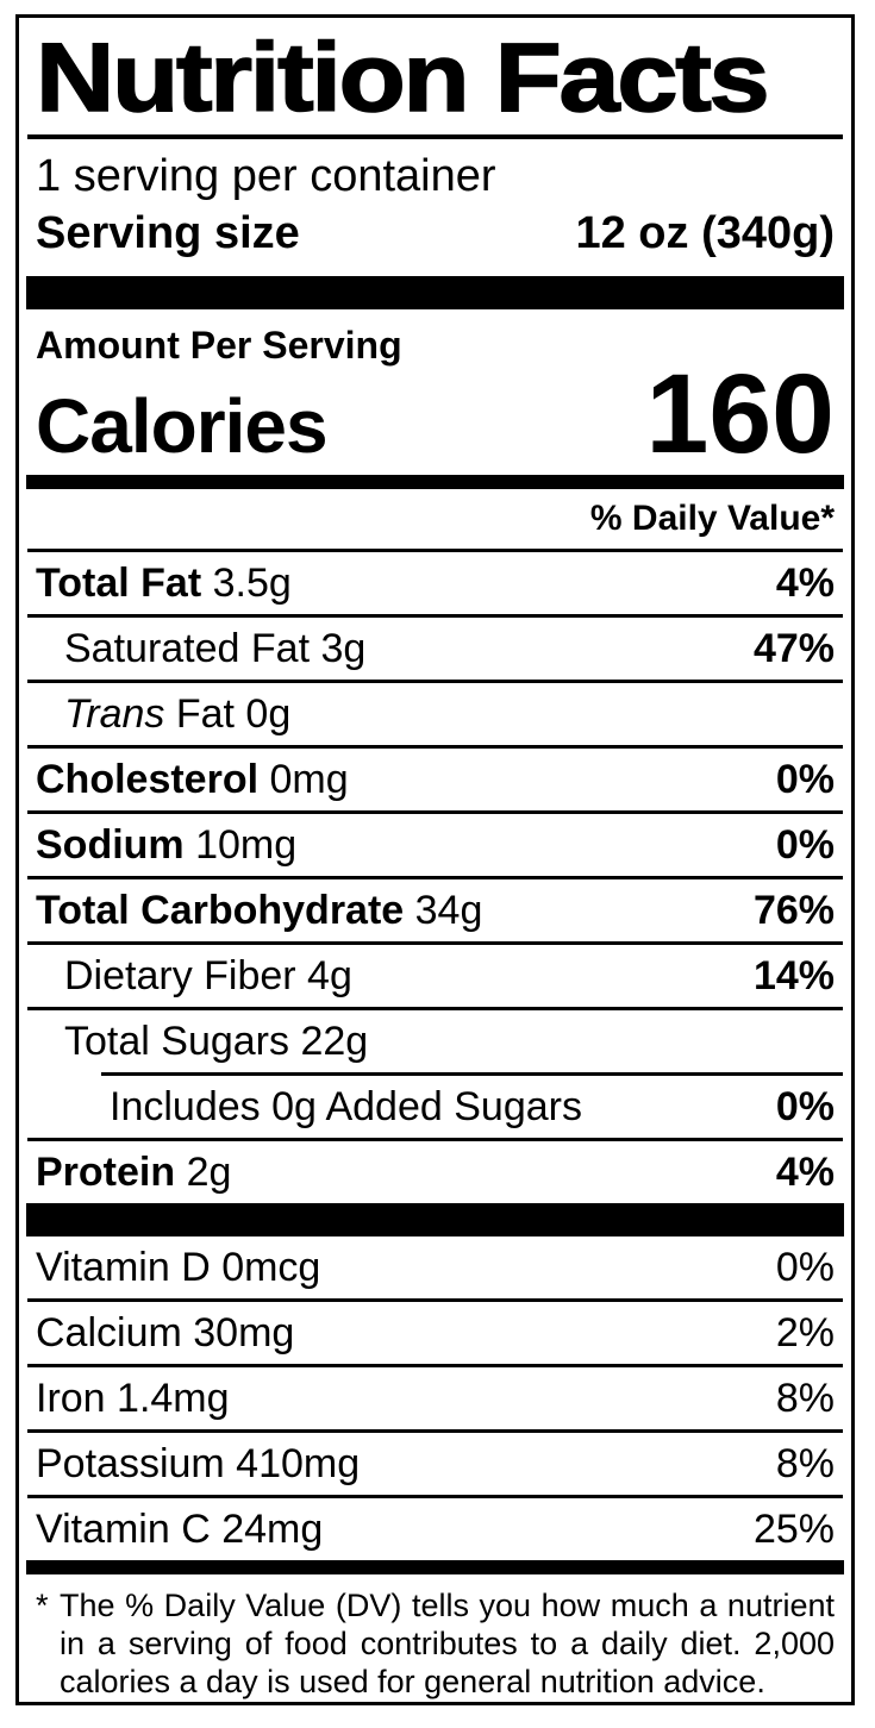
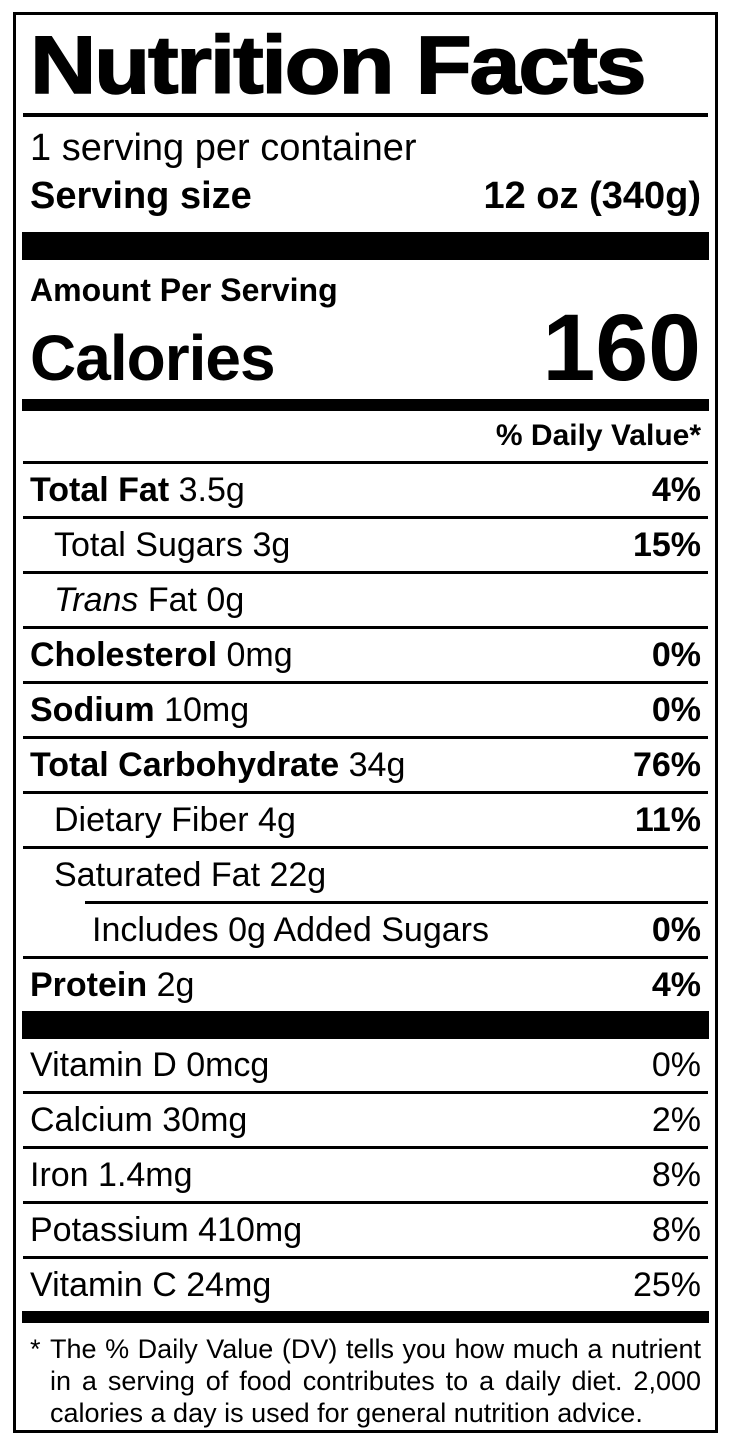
  Nutrition Facts
  1 serving per container
  Serving size
  12 oz (340g)
  Amount Per Serving
  Calories
  160
  % Daily Value*
  Total Fat 3.5g
  4%
- Saturated Fat 3g
+ Total Sugars 3g
- 47%
+ 15%
  Trans Fat 0g
  Cholesterol 0mg
  0%
  Sodium 10mg
  0%
  Total Carbohydrate 34g
  76%
  Dietary Fiber 4g
- 14%
+ 11%
- Total Sugars 22g
+ Saturated Fat 22g
  Includes 0g Added Sugars
  0%
  Protein 2g
  4%
  Vitamin D 0mcg
  0%
  Calcium 30mg
  2%
  Iron 1.4mg
  8%
  Potassium 410mg
  8%
  Vitamin C 24mg
  25%
  *
  The % Daily Value (DV) tells you how much a nutrient in a serving of food contributes to a daily diet. 2,000 calories a day is used for general nutrition advice.
